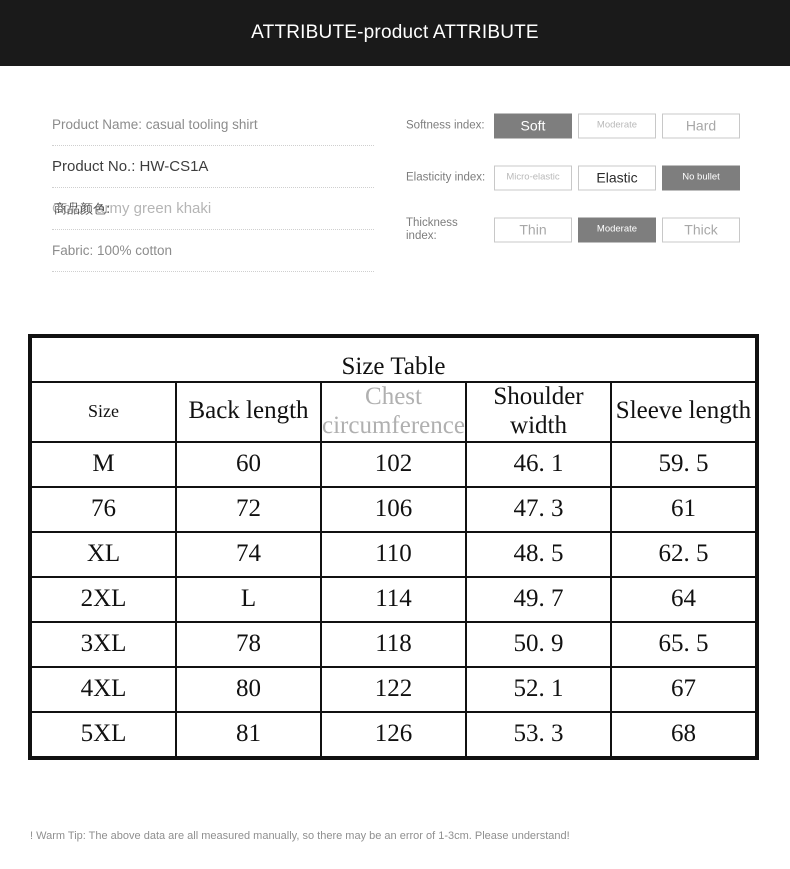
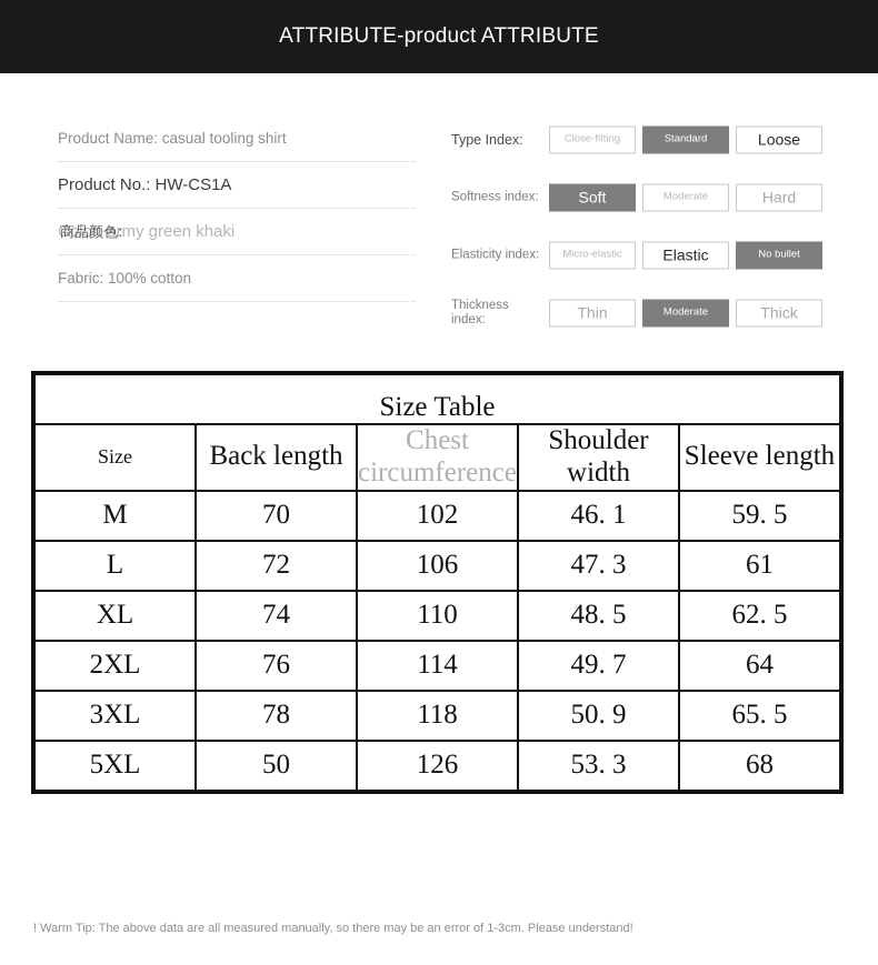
  ATTRIBUTE-product ATTRIBUTE
  Product Name: casual tooling shirt
  Product No.: HW-CS1A
  Color: army green khaki
  商品颜色:
  Fabric: 100% cotton
+ Type Index:
+ Close-fitting
+ Standard
+ Loose
  Softness index:
  Soft
  Moderate
  Hard
  Elasticity index:
  Micro-elastic
  Elastic
  No bullet
  Thickness index:
  Thin
  Moderate
  Thick
  Size Table
  Size	Back length	Chest circumference	Shoulder width	Sleeve length
- M	60	102	46. 1	59. 5
+ M	70	102	46. 1	59. 5
- 76	72	106	47. 3	61
+ L	72	106	47. 3	61
  XL	74	110	48. 5	62. 5
- 2XL	L	114	49. 7	64
+ 2XL	76	114	49. 7	64
  3XL	78	118	50. 9	65. 5
- 4XL	80	122	52. 1	67
- 5XL	81	126	53. 3	68
+ 5XL	50	126	53. 3	68
  ! Warm Tip: The above data are all measured manually, so there may be an error of 1-3cm. Please understand!
